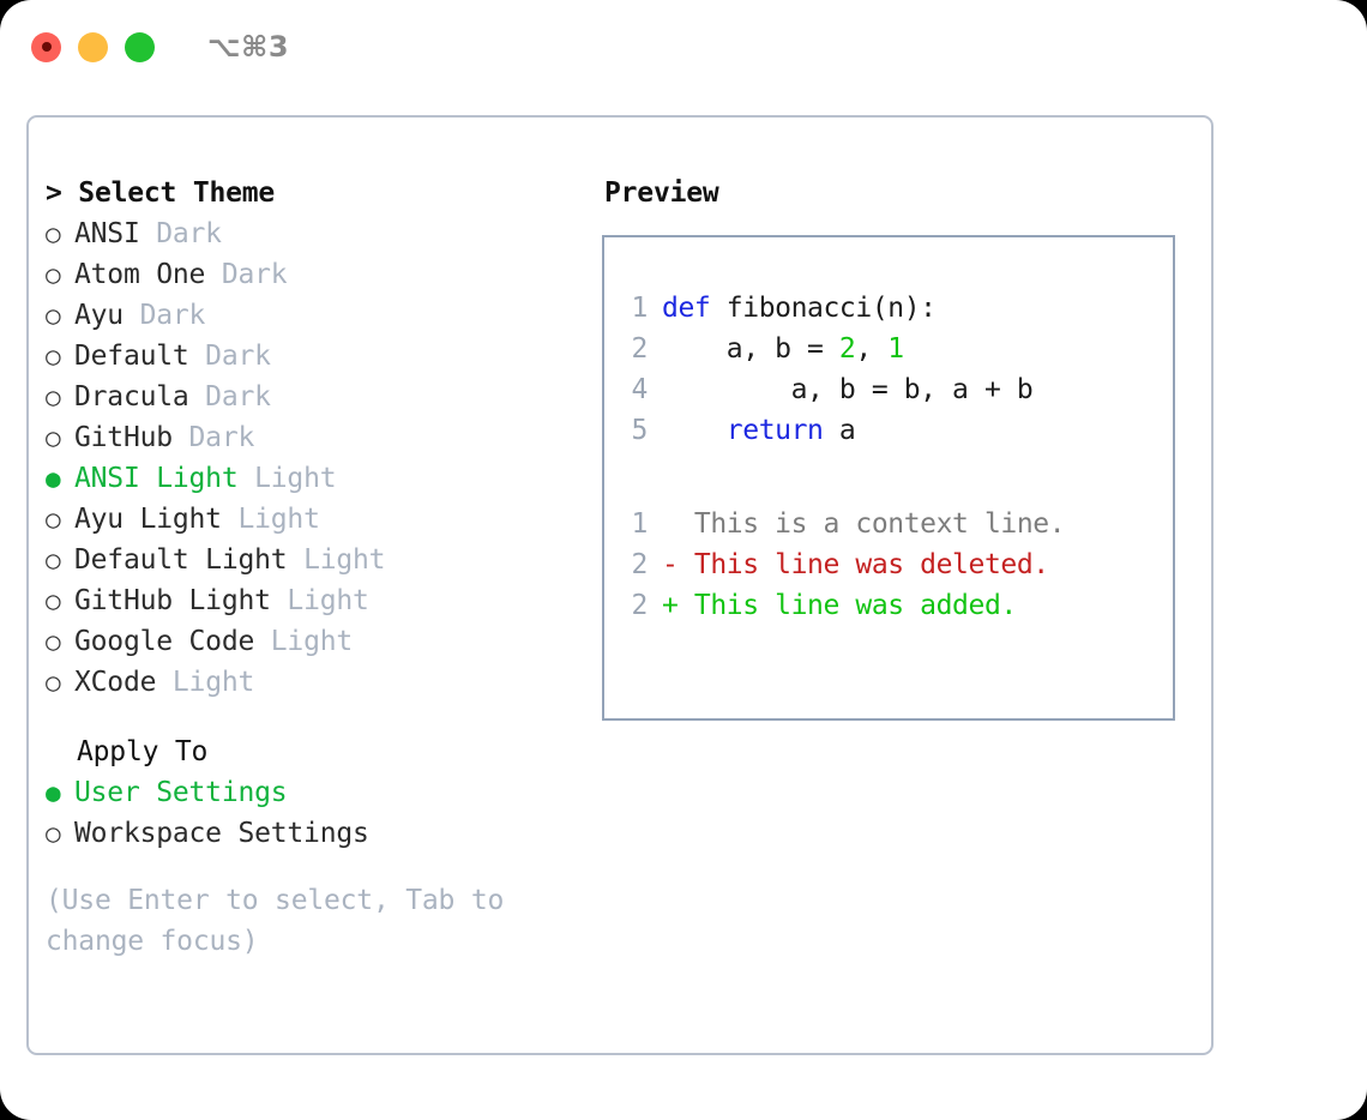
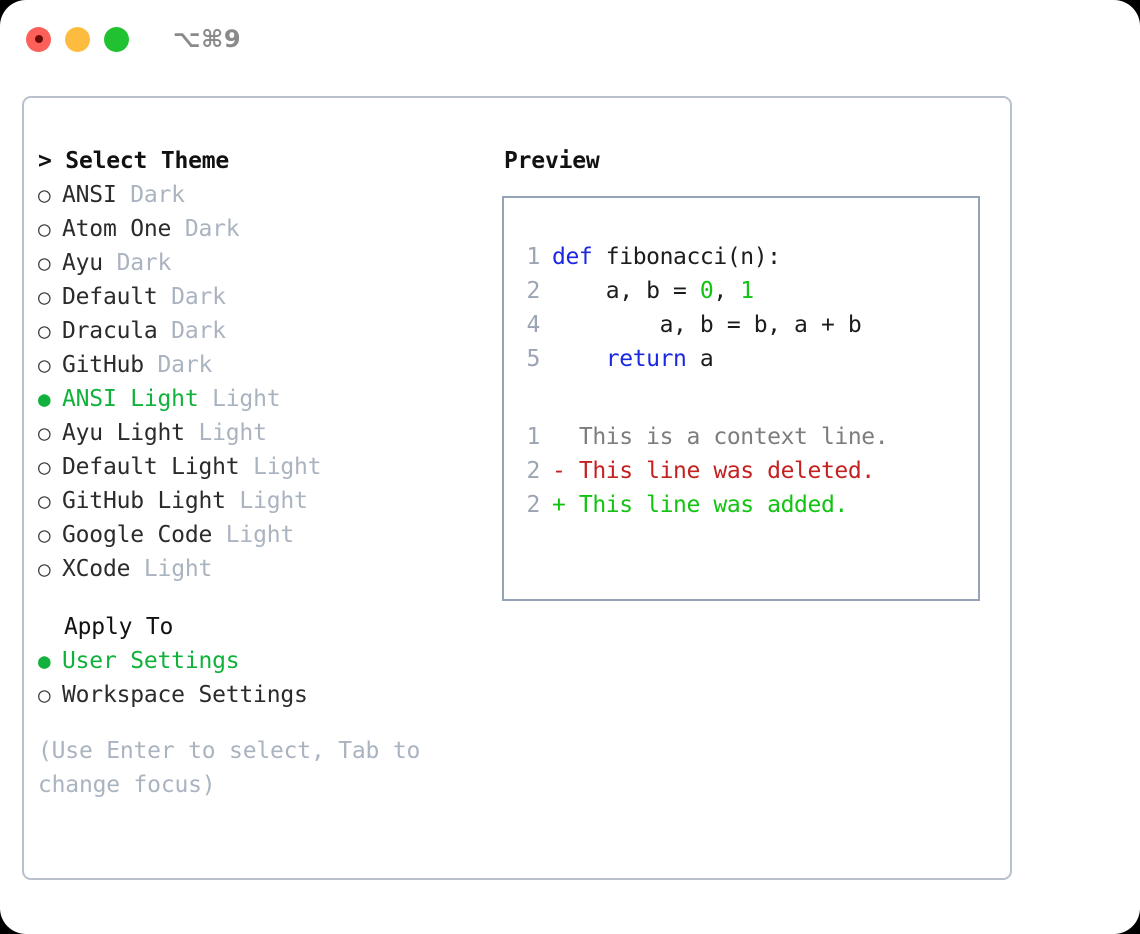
- ⌥⌘3
+ ⌥⌘9
  > Select Theme
  ○
  ANSI
  Dark
  ○
  Atom One
  Dark
  ○
  Ayu
  Dark
  ○
  Default
  Dark
  ○
  Dracula
  Dark
  ○
  GitHub
  Dark
  ●
  ANSI Light
  Light
  ○
  Ayu Light
  Light
  ○
  Default Light
  Light
  ○
  GitHub Light
  Light
  ○
  Google Code
  Light
  ○
  XCode
  Light
  Apply To
  ●
  User Settings
  ○
  Workspace Settings
  (Use Enter to select, Tab to change focus)
  Preview
  1 def fibonacci(n):
- 2 a, b = 2, 1
+ 2 a, b = 0, 1
  4 a, b = b, a + b
  5 return a
  1 This is a context line.
  2 - This line was deleted.
  2 + This line was added.
